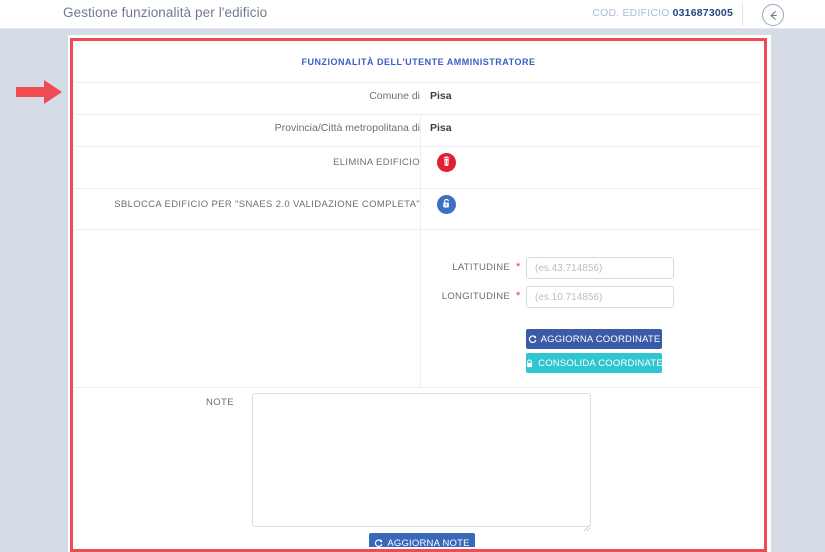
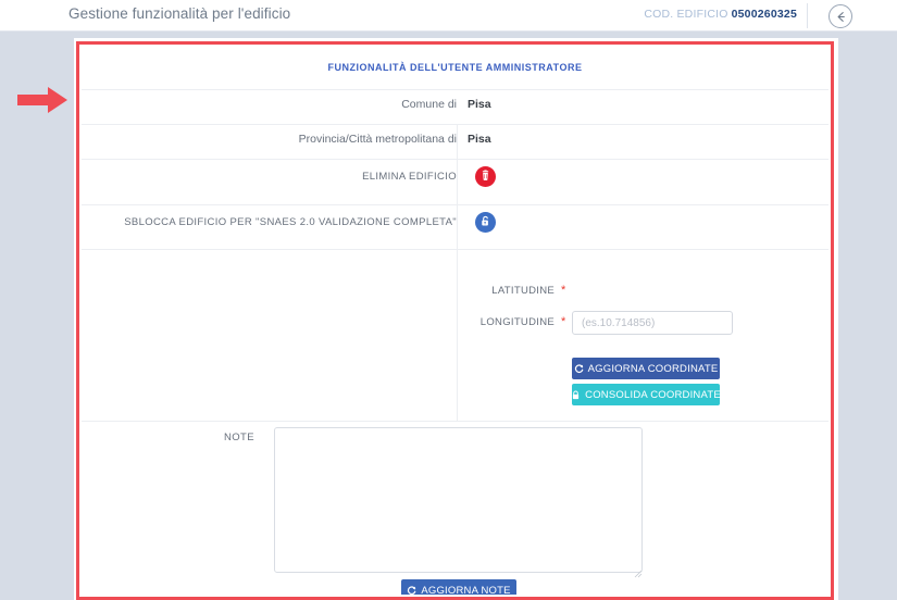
  Gestione funzionalità per l'edificio
- COD. EDIFICIO 0316873005
+ COD. EDIFICIO 0500260325
  FUNZIONALITÀ DELL'UTENTE AMMINISTRATORE
  Comune di
  Pisa
  Provincia/Città metropolitana di
  Pisa
  ELIMINA EDIFICIO
  SBLOCCA EDIFICIO PER "SNAES 2.0 VALIDAZIONE COMPLETA"
  LATITUDINE
  *
- (es.43.714856)
  LONGITUDINE
  *
  (es.10.714856)
  AGGIORNA COORDINATE
  CONSOLIDA COORDINATE
  NOTE
  AGGIORNA NOTE
